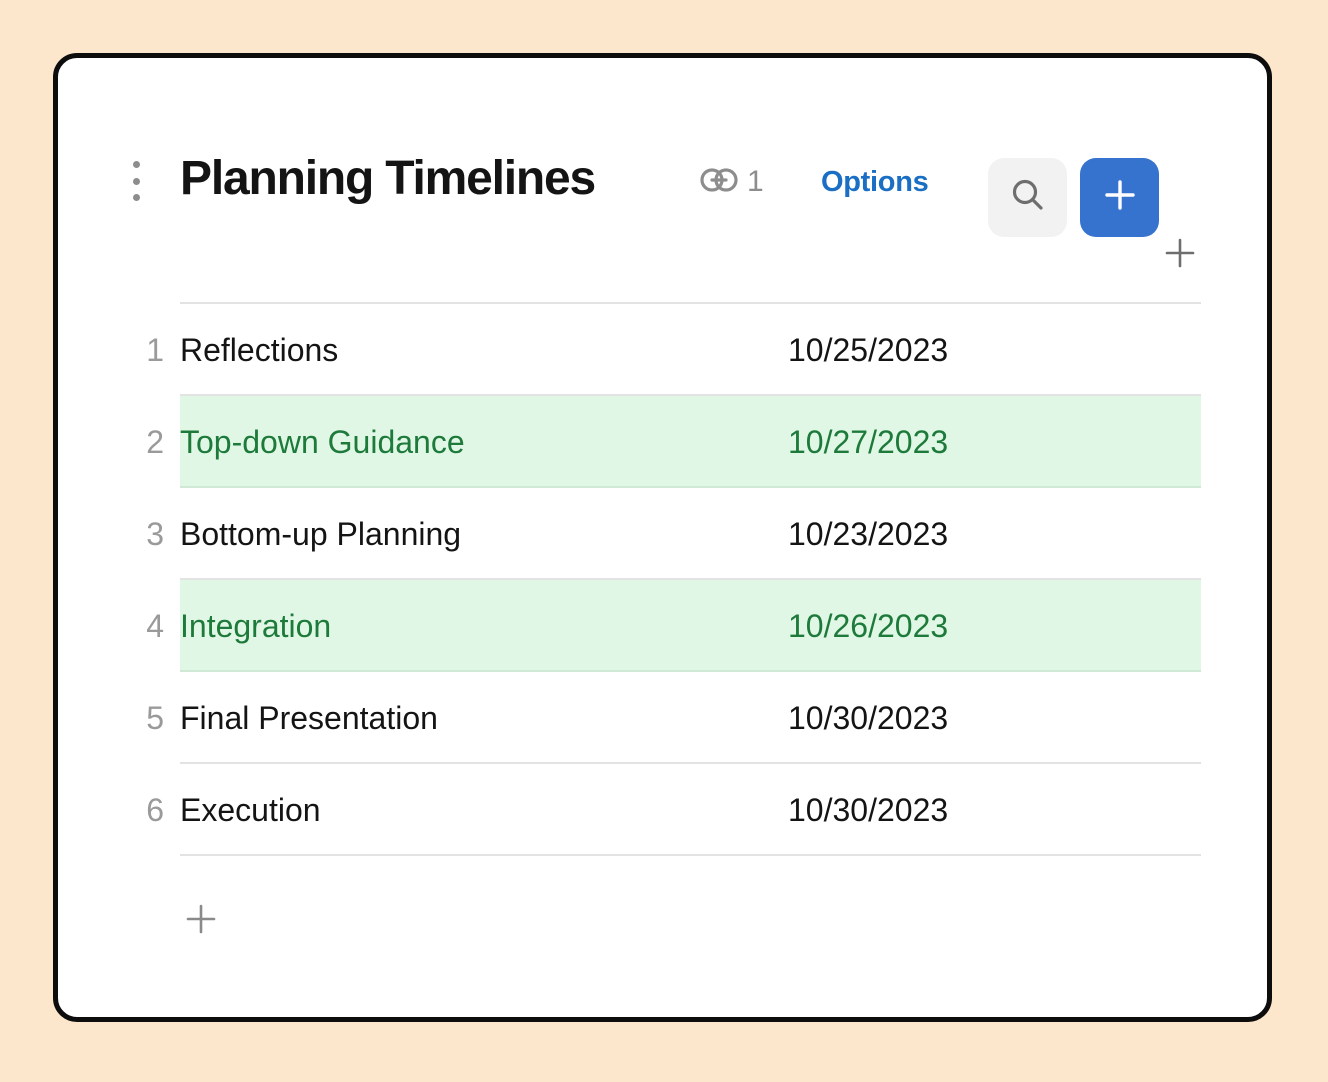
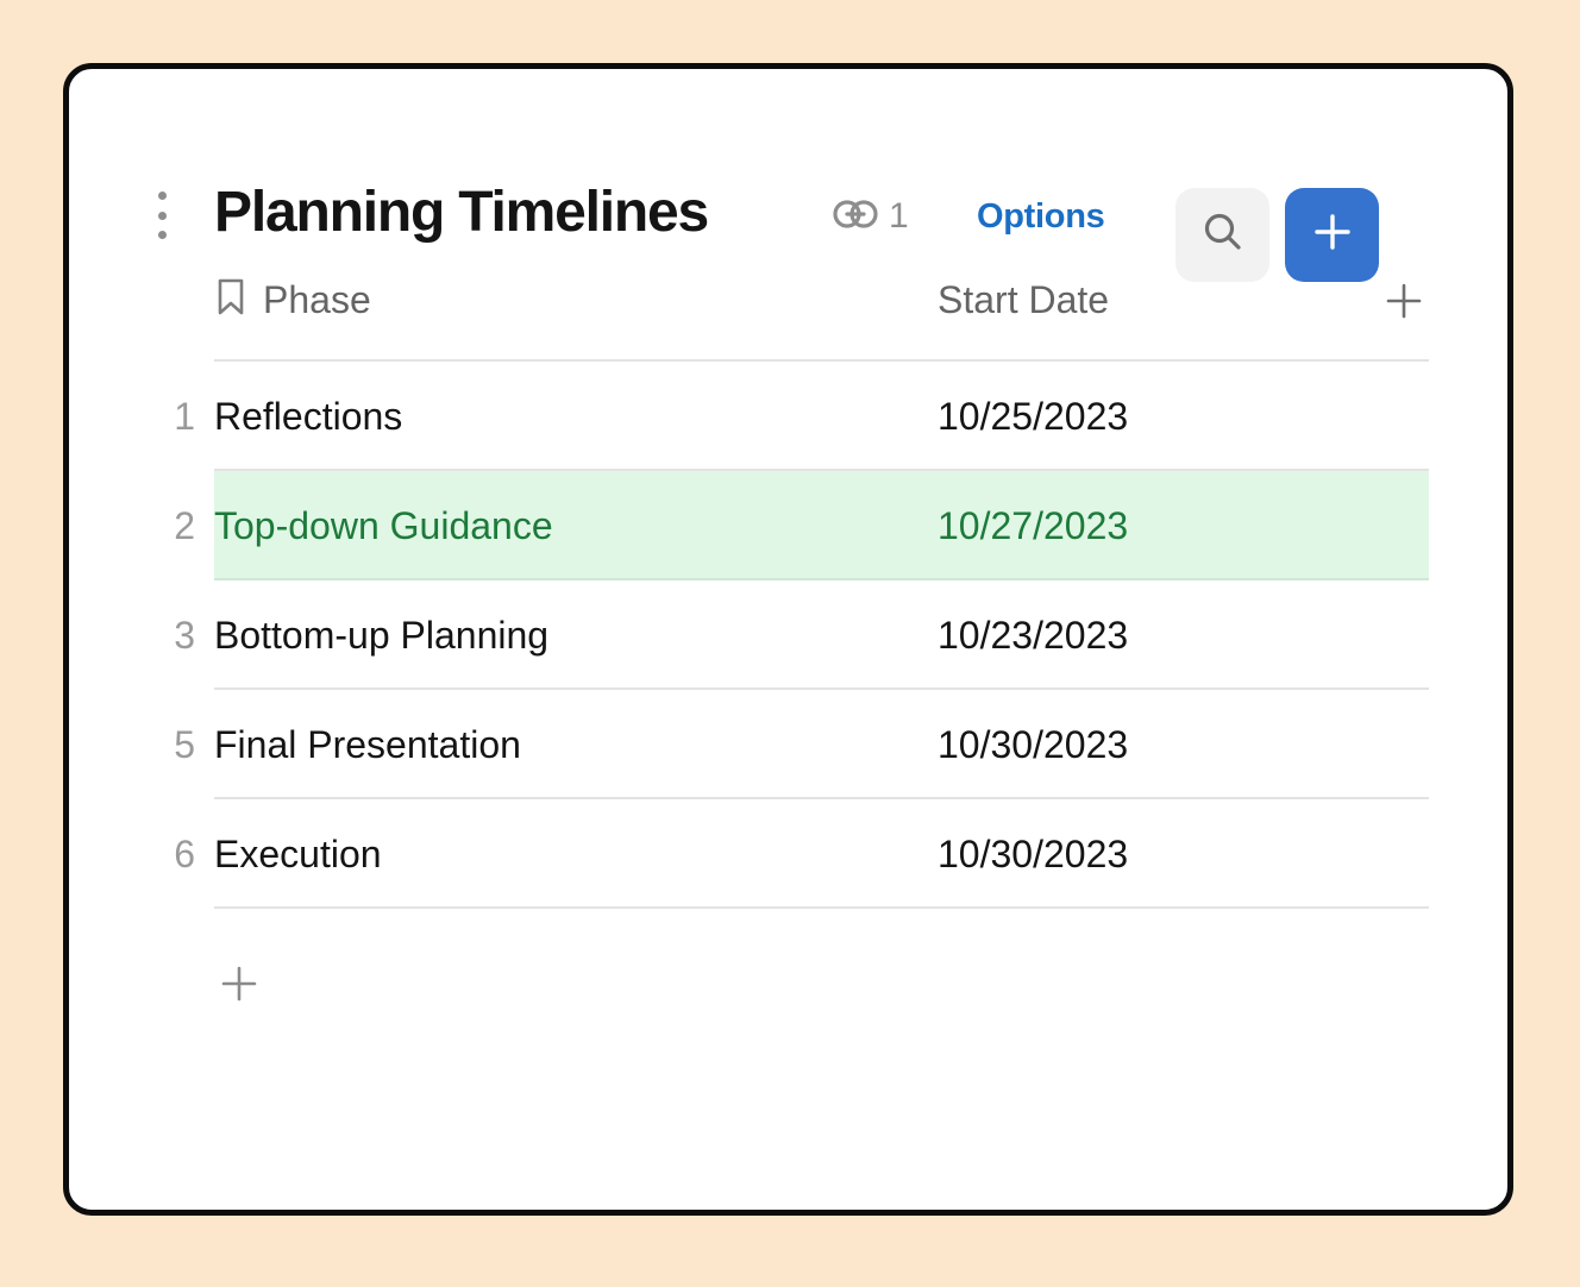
  Planning Timelines
  1
  Options
+ Phase
+ Start Date
  1
  Reflections
  10/25/2023
  2
  Top-down Guidance
  10/27/2023
  3
  Bottom-up Planning
  10/23/2023
- 4
- Integration
- 10/26/2023
  5
  Final Presentation
  10/30/2023
  6
  Execution
  10/30/2023
